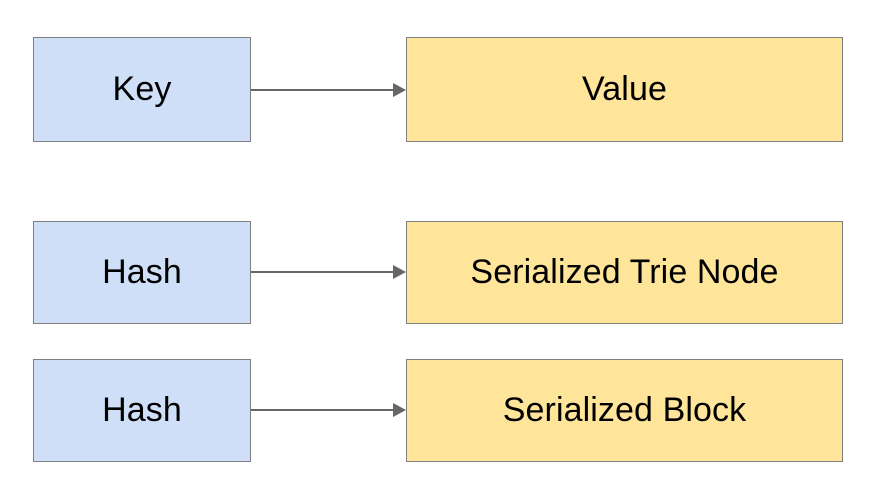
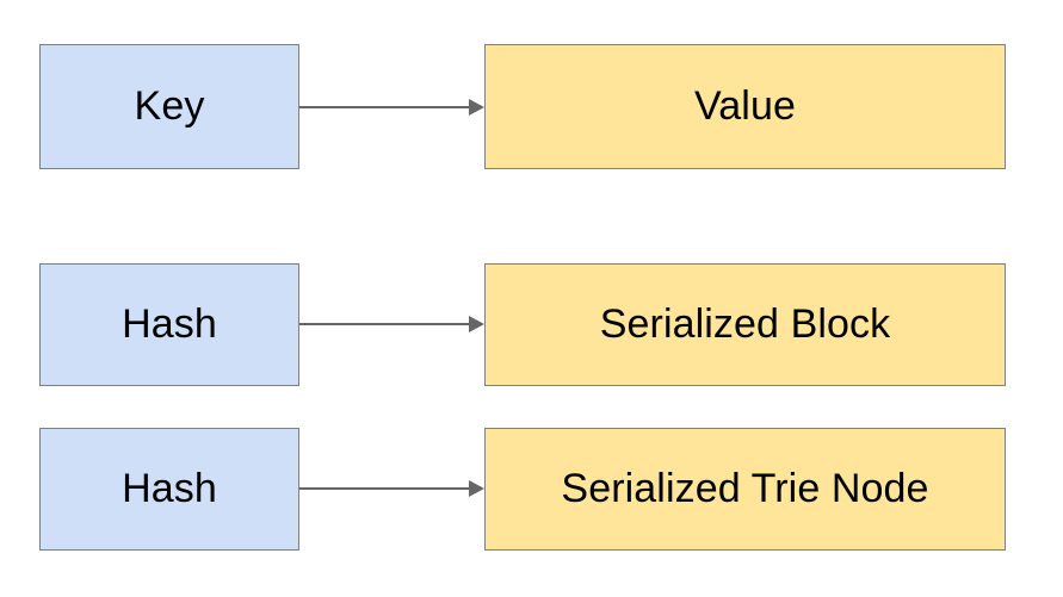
  Key
  Value
  Hash
- Serialized Trie Node
+ Serialized Block
  Hash
- Serialized Block
+ Serialized Trie Node
